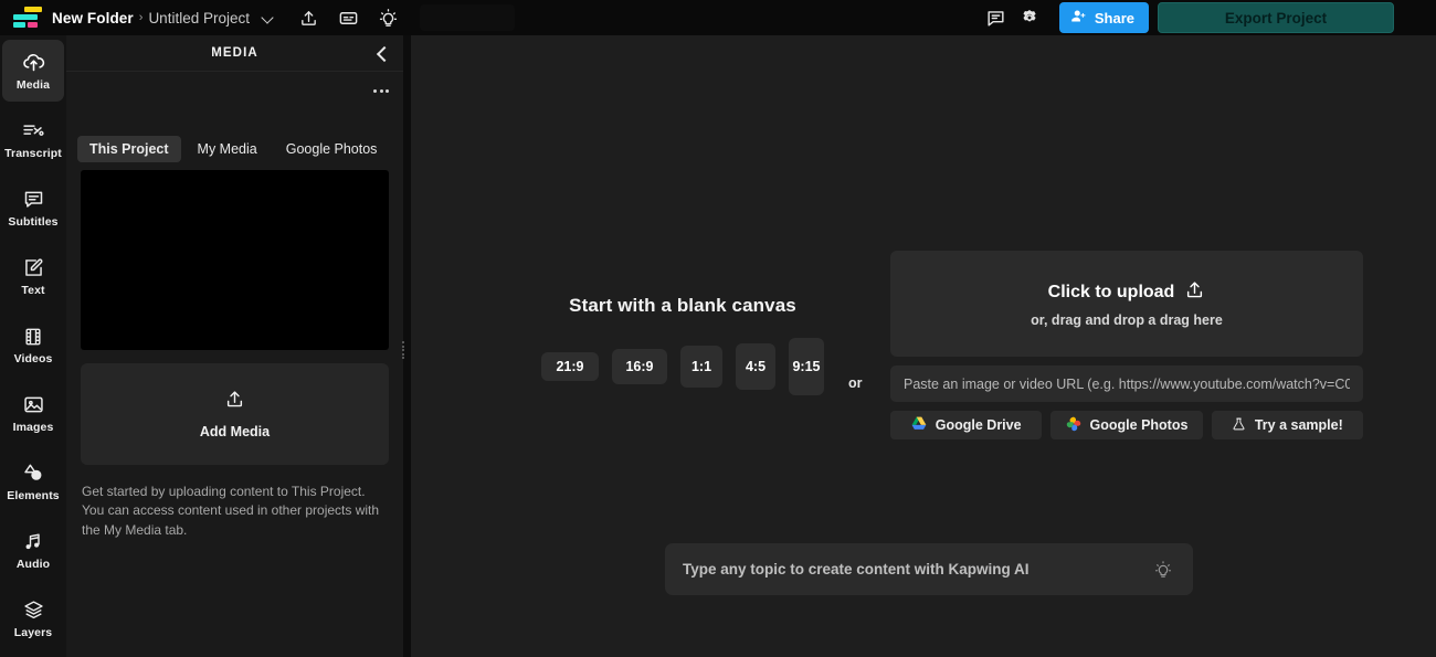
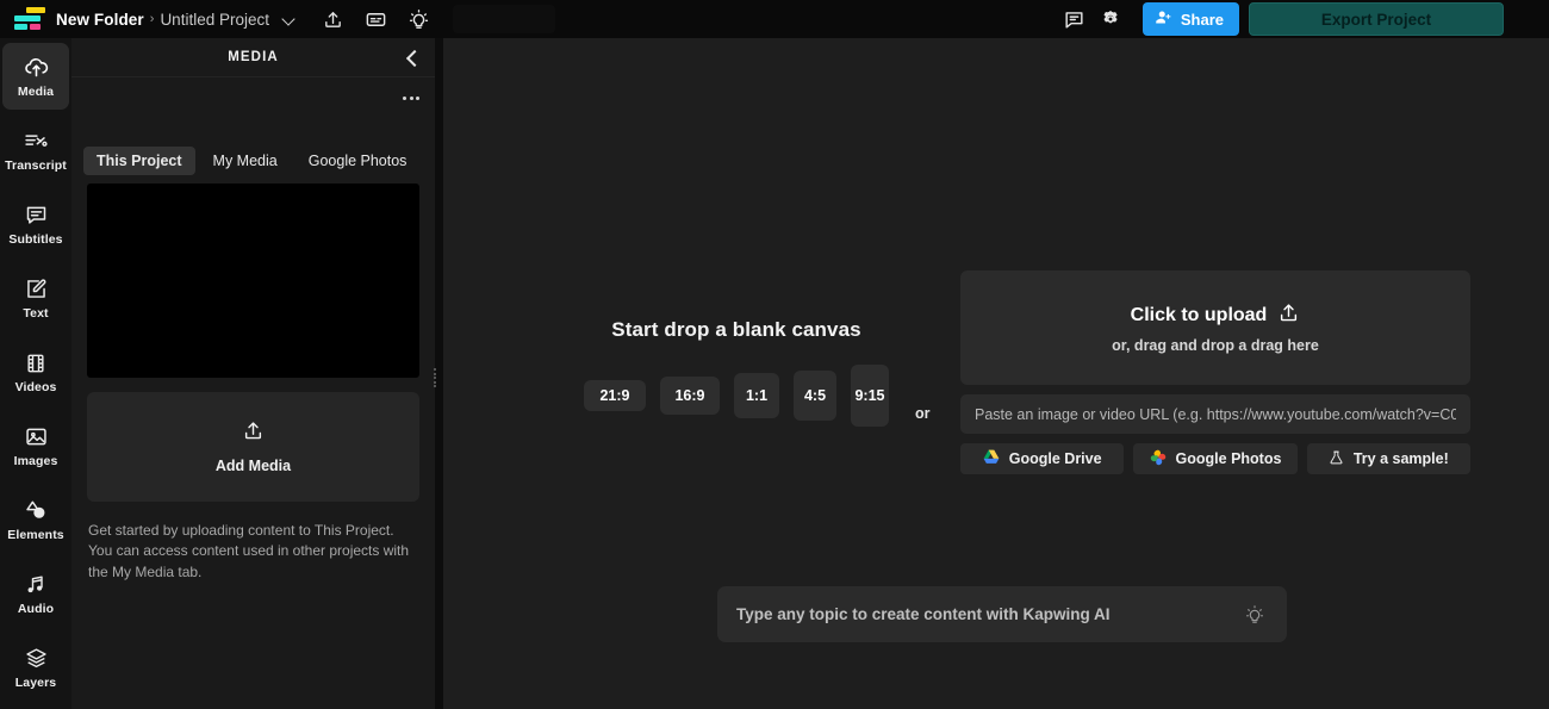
  New Folder
  ›
  Untitled Project
  Share
  Export Project
  Media
  Transcript
  Subtitles
  Text
  Videos
  Images
  Elements
  Audio
  Layers
  MEDIA
  This Project
  My Media
  Google Photos
  Add Media
  Get started by uploading content to This Project. You can access content used in other projects with the My Media tab.
- Start with a blank canvas
+ Start drop a blank canvas
  21:9
  16:9
  1:1
  4:5
  9:15
  or
  Click to upload
  or, drag and drop a drag here
  Paste an image or video URL (e.g. https://www.youtube.com/watch?v=C0
  Google Drive
  Google Photos
  Try a sample!
  Type any topic to create content with Kapwing AI
